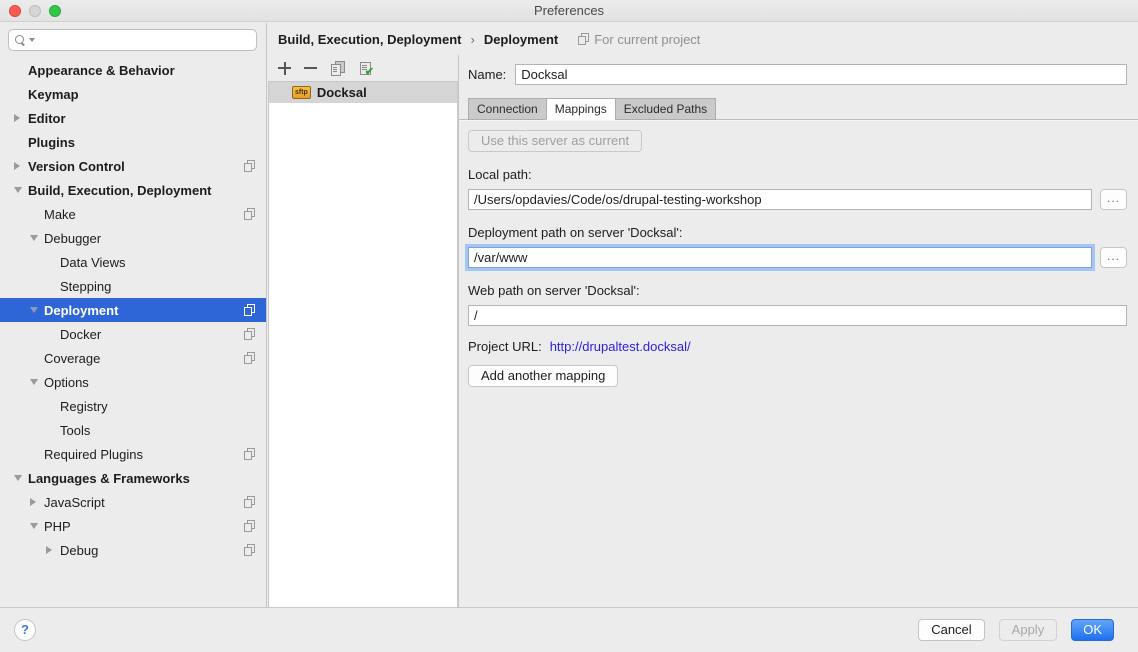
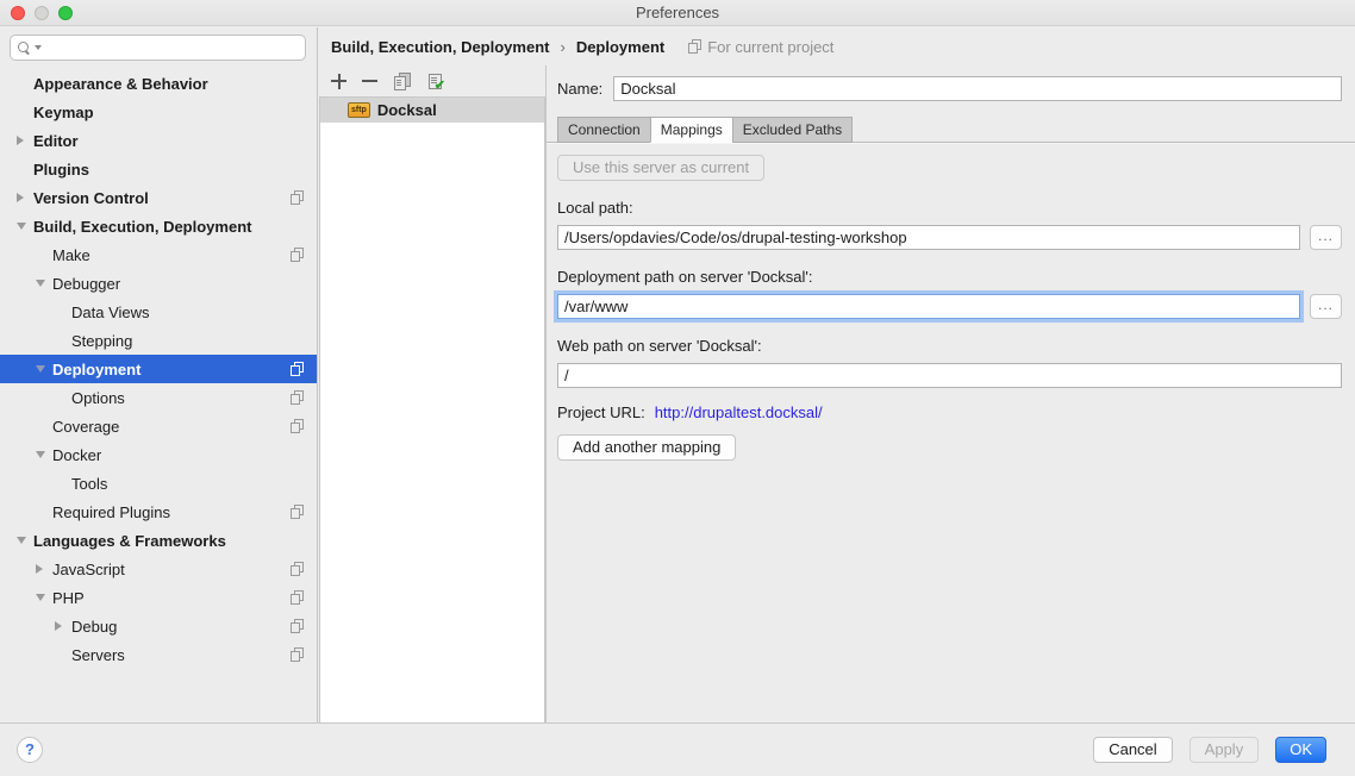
  Preferences
  Appearance & Behavior
  Keymap
  Editor
  Plugins
  Version Control
  Build, Execution, Deployment
  Make
  Debugger
  Data Views
  Stepping
  Deployment
- Docker
+ Options
  Coverage
- Options
+ Docker
- Registry
  Tools
  Required Plugins
  Languages & Frameworks
  JavaScript
  PHP
  Debug
+ Servers
  Build, Execution, Deployment
  ›
  Deployment
  For current project
  Docksal
  Name:
  Docksal
  Connection
  Mappings
  Excluded Paths
  Use this server as current
  Local path:
  /Users/opdavies/Code/os/drupal-testing-workshop
  ...
  Deployment path on server 'Docksal':
  /var/www
  ...
  Web path on server 'Docksal':
  /
  Project URL:
  http://drupaltest.docksal/
  Add another mapping
  ?
  Cancel
  Apply
  OK
